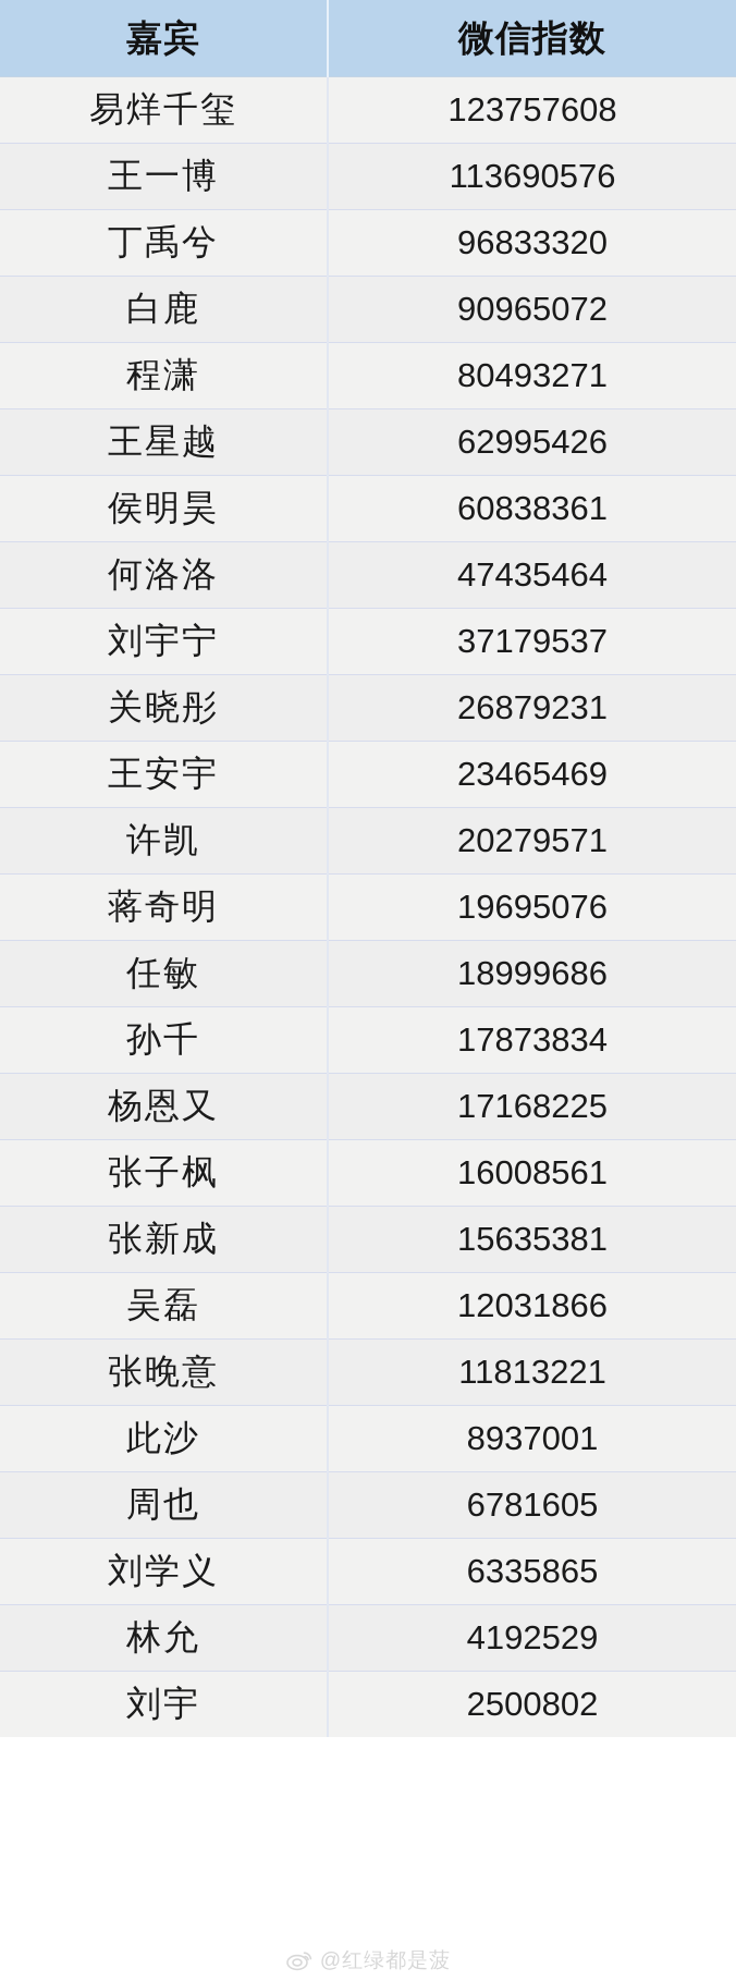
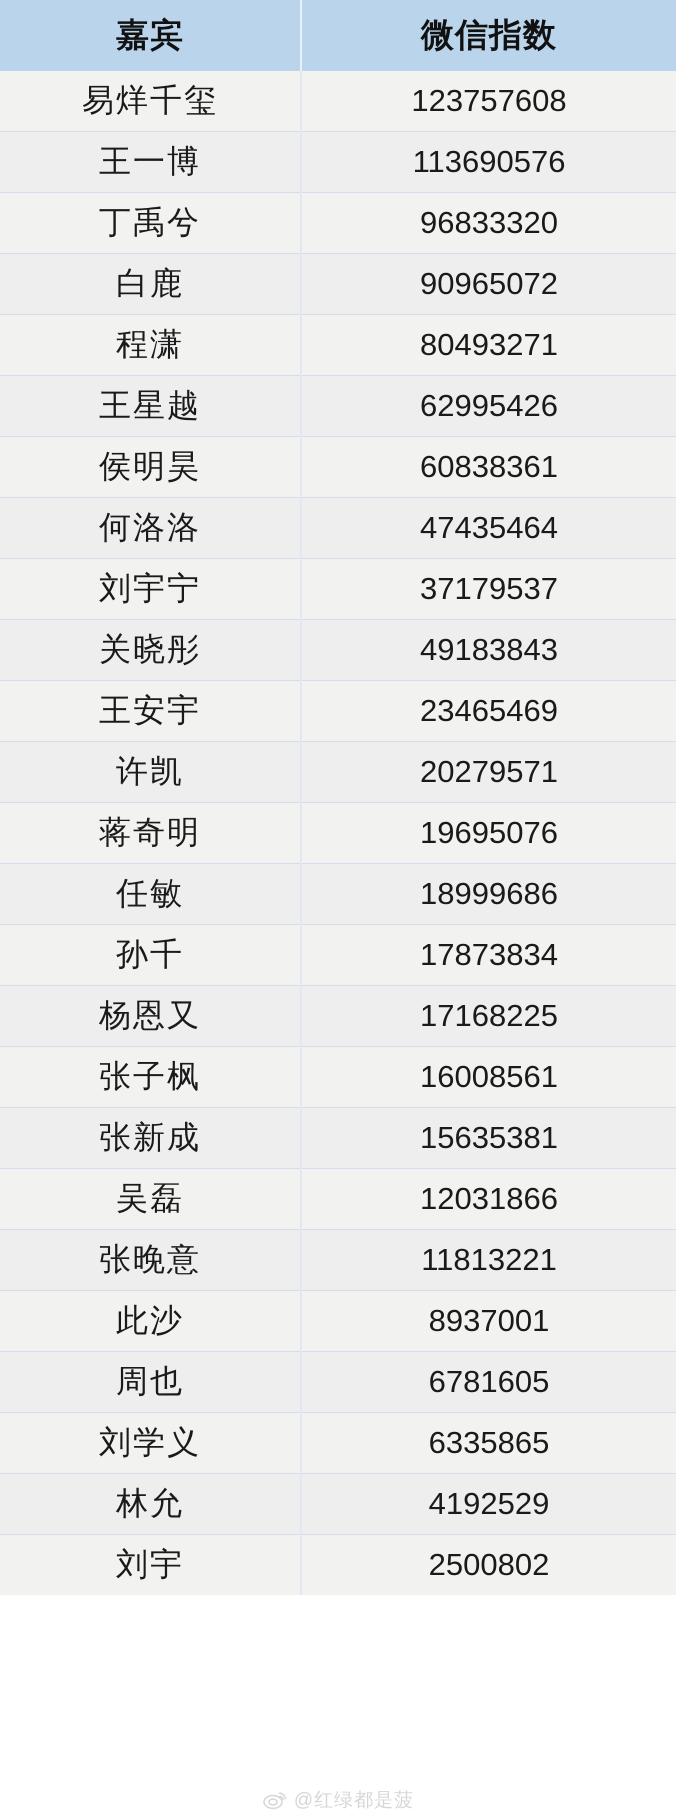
  嘉宾	微信指数
  易烊千玺	123757608
  王一博	113690576
  丁禹兮	96833320
  白鹿	90965072
  程潇	80493271
  王星越	62995426
  侯明昊	60838361
  何洛洛	47435464
  刘宇宁	37179537
- 关晓彤	26879231
+ 关晓彤	49183843
  王安宇	23465469
  许凯	20279571
  蒋奇明	19695076
  任敏	18999686
  孙千	17873834
  杨恩又	17168225
  张子枫	16008561
  张新成	15635381
  吴磊	12031866
  张晚意	11813221
  此沙	8937001
  周也	6781605
  刘学义	6335865
  林允	4192529
  刘宇	2500802
  @红绿都是菠
